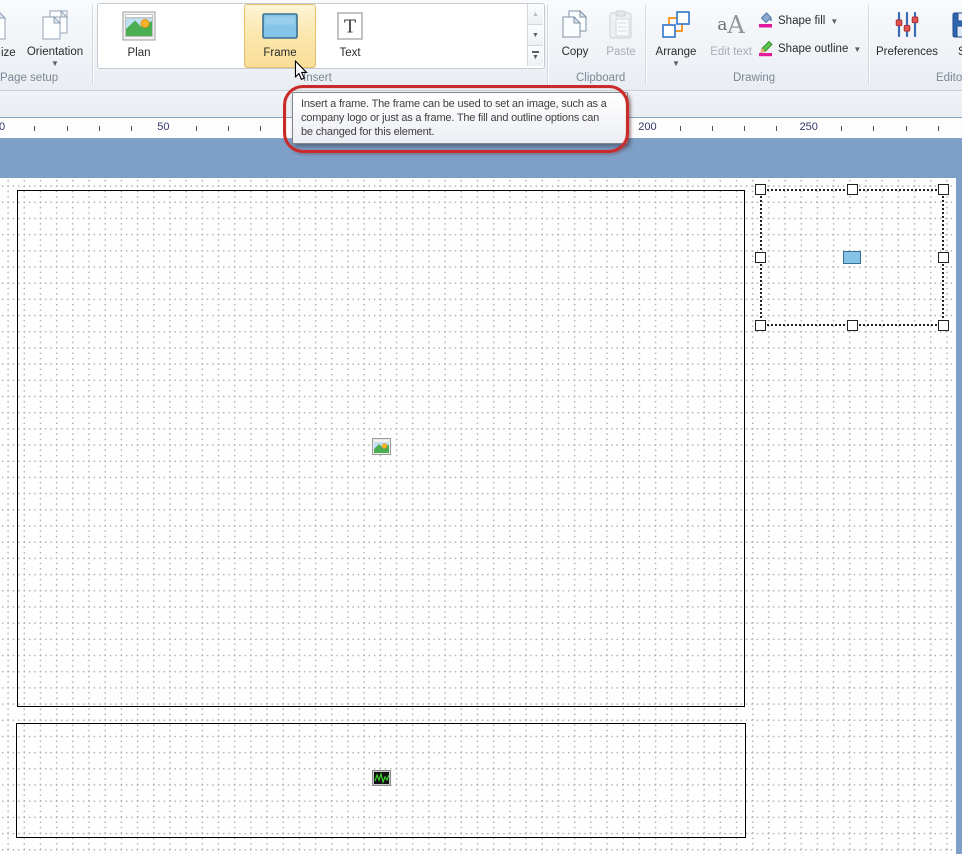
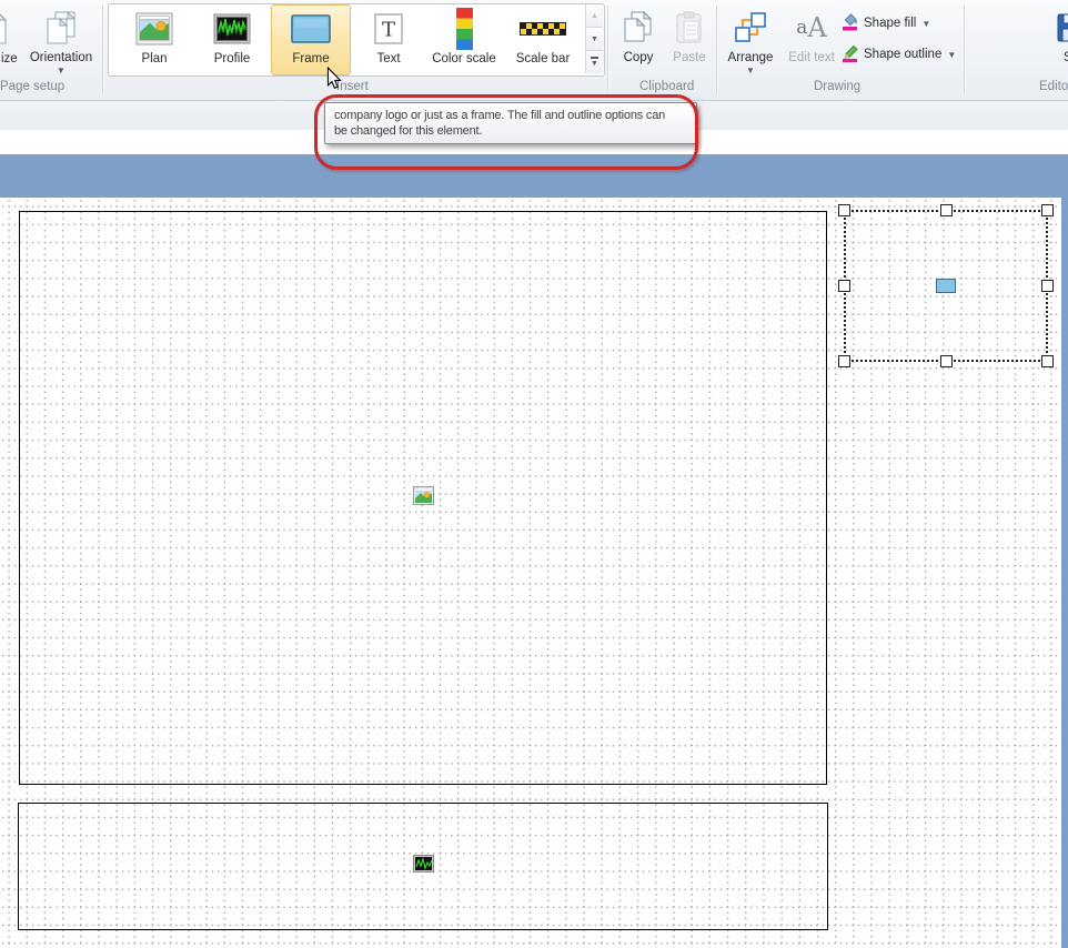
  ize
  Orientation
  ▼
  Page setup
  Plan
+ Profile
  Frame
  T
  Text
+ Color scale
+ Scale bar
  nsert
  Copy
  Paste
  Clipboard
  Arrange
  ▼
  a
  A
  Edit text
  Shape fill
  ▼
  Shape outline
  ▼
  Drawing
- Preferences
  Edito
- 0
- 50
- 200
- 250
- Insert a frame. The frame can be used to set an image, such as a
  company logo or just as a frame. The fill and outline options can
  be changed for this element.
